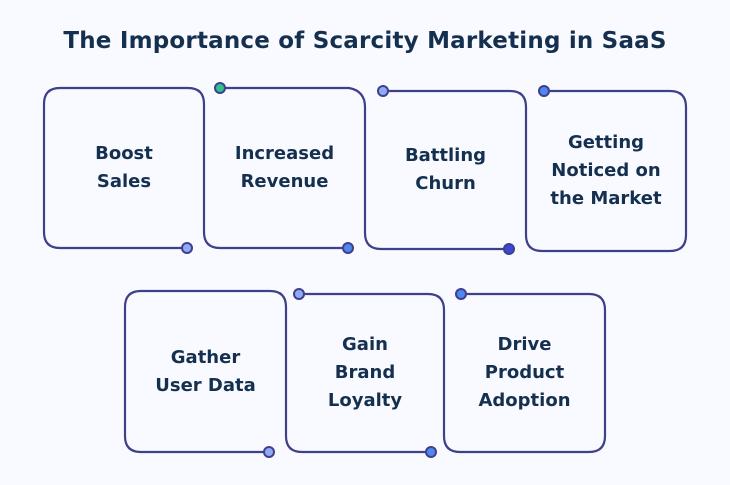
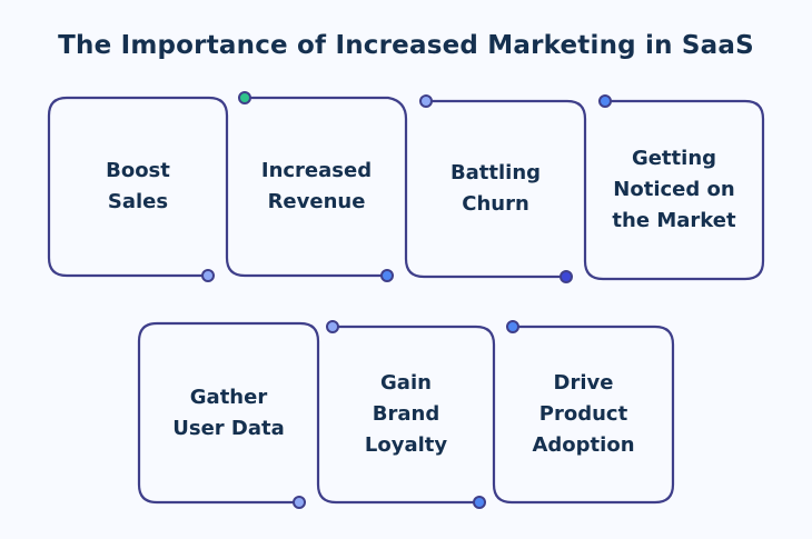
- The Importance of Scarcity Marketing in SaaS
+ The Importance of Increased Marketing in SaaS
  Boost
  Sales
  Increased
  Revenue
  Battling
  Churn
  Getting
  Noticed on
  the Market
  Gather
  User Data
  Gain
  Brand
  Loyalty
  Drive
  Product
  Adoption
